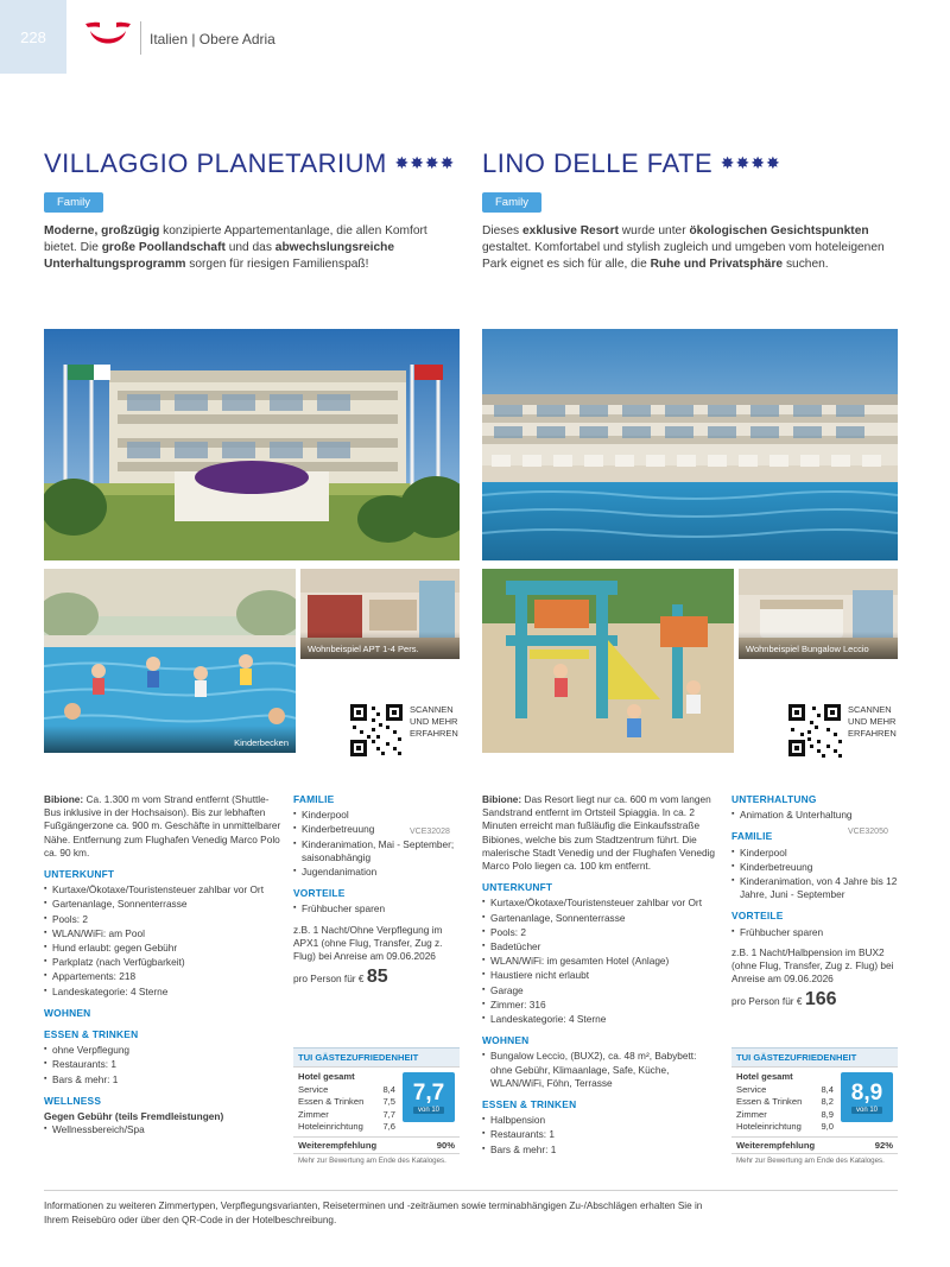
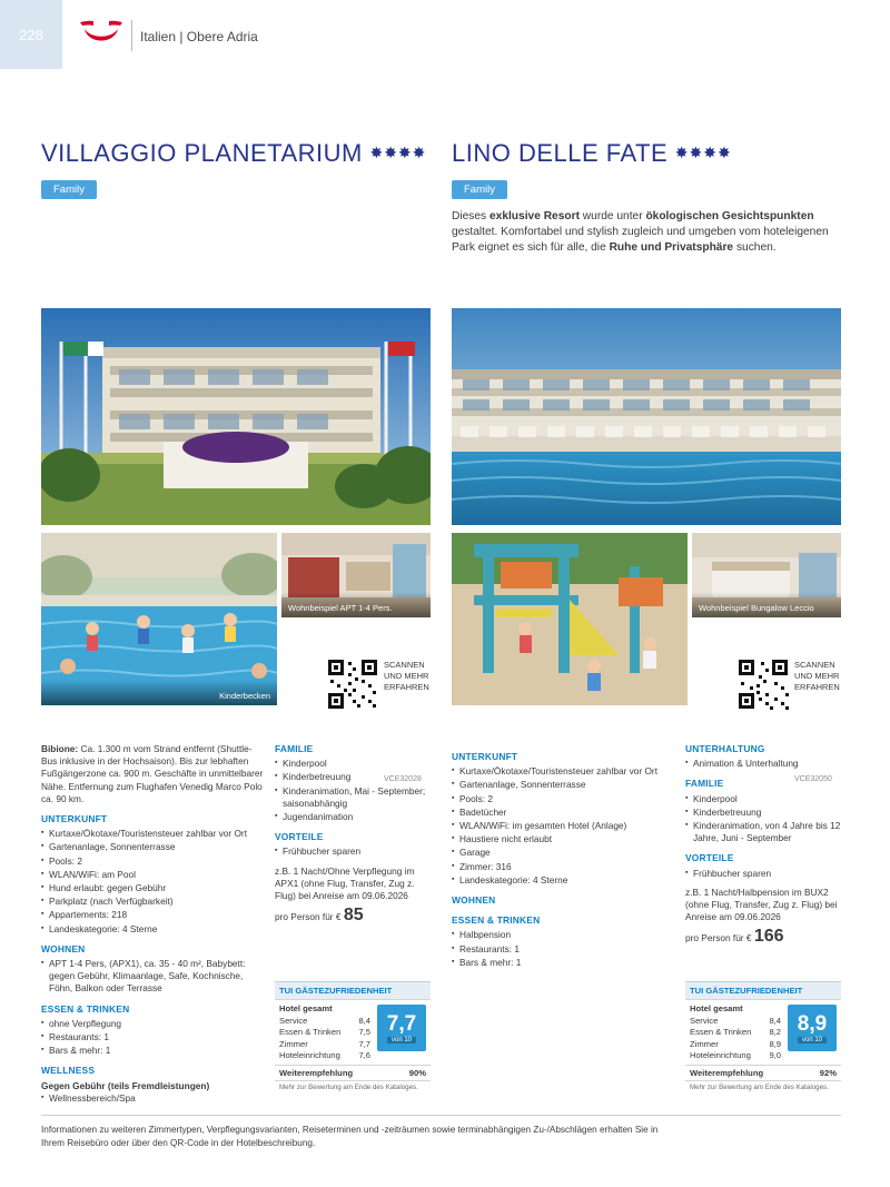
  228
  Italien | Obere Adria
  VILLAGGIO PLANETARIUM ✸✸✸✸
  Family
- Moderne, großzügig konzipierte Appartementanlage, die allen Komfort bietet. Die große Poollandschaft und das abwechslungsreiche Unterhaltungsprogramm sorgen für riesigen Familienspaß!
  LINO DELLE FATE ✸✸✸✸
  Family
  Dieses exklusive Resort wurde unter ökologischen Gesichtspunkten gestaltet. Komfortabel und stylish zugleich und umgeben vom hoteleigenen Park eignet es sich für alle, die Ruhe und Privatsphäre suchen.
  Kinderbecken
  Wohnbeispiel APT 1-4 Pers.
  SCANNEN UND MEHR ERFAHREN
  Wohnbeispiel Bungalow Leccio
  SCANNEN UND MEHR ERFAHREN
  Bibione: Ca. 1.300 m vom Strand entfernt (Shuttle-Bus inklusive in der Hochsaison). Bis zur lebhaften Fußgängerzone ca. 900 m. Geschäfte in unmittelbarer Nähe. Entfernung zum Flughafen Venedig Marco Polo ca. 90 km.
  UNTERKUNFT
  Kurtaxe/Ökotaxe/Touristensteuer zahlbar vor Ort
  Gartenanlage, Sonnenterrasse
  Pools: 2
  WLAN/WiFi: am Pool
  Hund erlaubt: gegen Gebühr
  Parkplatz (nach Verfügbarkeit)
  Appartements: 218
  Landeskategorie: 4 Sterne
  WOHNEN
+ APT 1-4 Pers, (APX1), ca. 35 - 40 m², Babybett: gegen Gebühr, Klimaanlage, Safe, Kochnische, Föhn, Balkon oder Terrasse
  ESSEN & TRINKEN
  ohne Verpflegung
  Restaurants: 1
  Bars & mehr: 1
  WELLNESS
  Gegen Gebühr (teils Fremdleistungen)
  Wellnessbereich/Spa
  FAMILIE
  Kinderpool
  Kinderbetreuung
  Kinderanimation, Mai - September; saisonabhängig
  Jugendanimation
  VORTEILE
  Frühbucher sparen
  z.B. 1 Nacht/Ohne Verpflegung im APX1 (ohne Flug, Transfer, Zug z. Flug) bei Anreise am 09.06.2026
  pro Person für € 85
- Bibione: Das Resort liegt nur ca. 600 m vom langen Sandstrand entfernt im Ortsteil Spiaggia. In ca. 2 Minuten erreicht man fußläufig die Einkaufsstraße Bibiones, welche bis zum Stadtzentrum führt. Die malerische Stadt Venedig und der Flughafen Venedig Marco Polo liegen ca. 100 km entfernt.
  UNTERKUNFT
  Kurtaxe/Ökotaxe/Touristensteuer zahlbar vor Ort
  Gartenanlage, Sonnenterrasse
  Pools: 2
  Badetücher
  WLAN/WiFi: im gesamten Hotel (Anlage)
  Haustiere nicht erlaubt
  Garage
  Zimmer: 316
  Landeskategorie: 4 Sterne
  WOHNEN
- Bungalow Leccio, (BUX2), ca. 48 m², Babybett: ohne Gebühr, Klimaanlage, Safe, Küche, WLAN/WiFi, Föhn, Terrasse
  ESSEN & TRINKEN
  Halbpension
  Restaurants: 1
  Bars & mehr: 1
  UNTERHALTUNG
  Animation & Unterhaltung
  FAMILIE
  Kinderpool
  Kinderbetreuung
  Kinderanimation, von 4 Jahre bis 12 Jahre, Juni - September
  VORTEILE
  Frühbucher sparen
  z.B. 1 Nacht/Halbpension im BUX2 (ohne Flug, Transfer, Zug z. Flug) bei Anreise am 09.06.2026
  pro Person für € 166
  TUI GÄSTEZUFRIEDENHEIT
  Hotel gesamt
  Service
  8,4
  Essen & Trinken
  7,5
  Zimmer
  7,7
  Hoteleinrichtung
  7,6
  7,7
  Weiterempfehlung
  90%
  TUI GÄSTEZUFRIEDENHEIT
  Hotel gesamt
  Service
  8,4
  Essen & Trinken
  8,2
  Zimmer
  8,9
  Hoteleinrichtung
  9,0
  8,9
  Weiterempfehlung
  92%
  Informationen zu weiteren Zimmertypen, Verpflegungsvarianten, Reiseterminen und -zeiträumen sowie terminabhängigen Zu-/Abschlägen erhalten Sie in Ihrem Reisebüro oder über den QR-Code in der Hotelbeschreibung.
